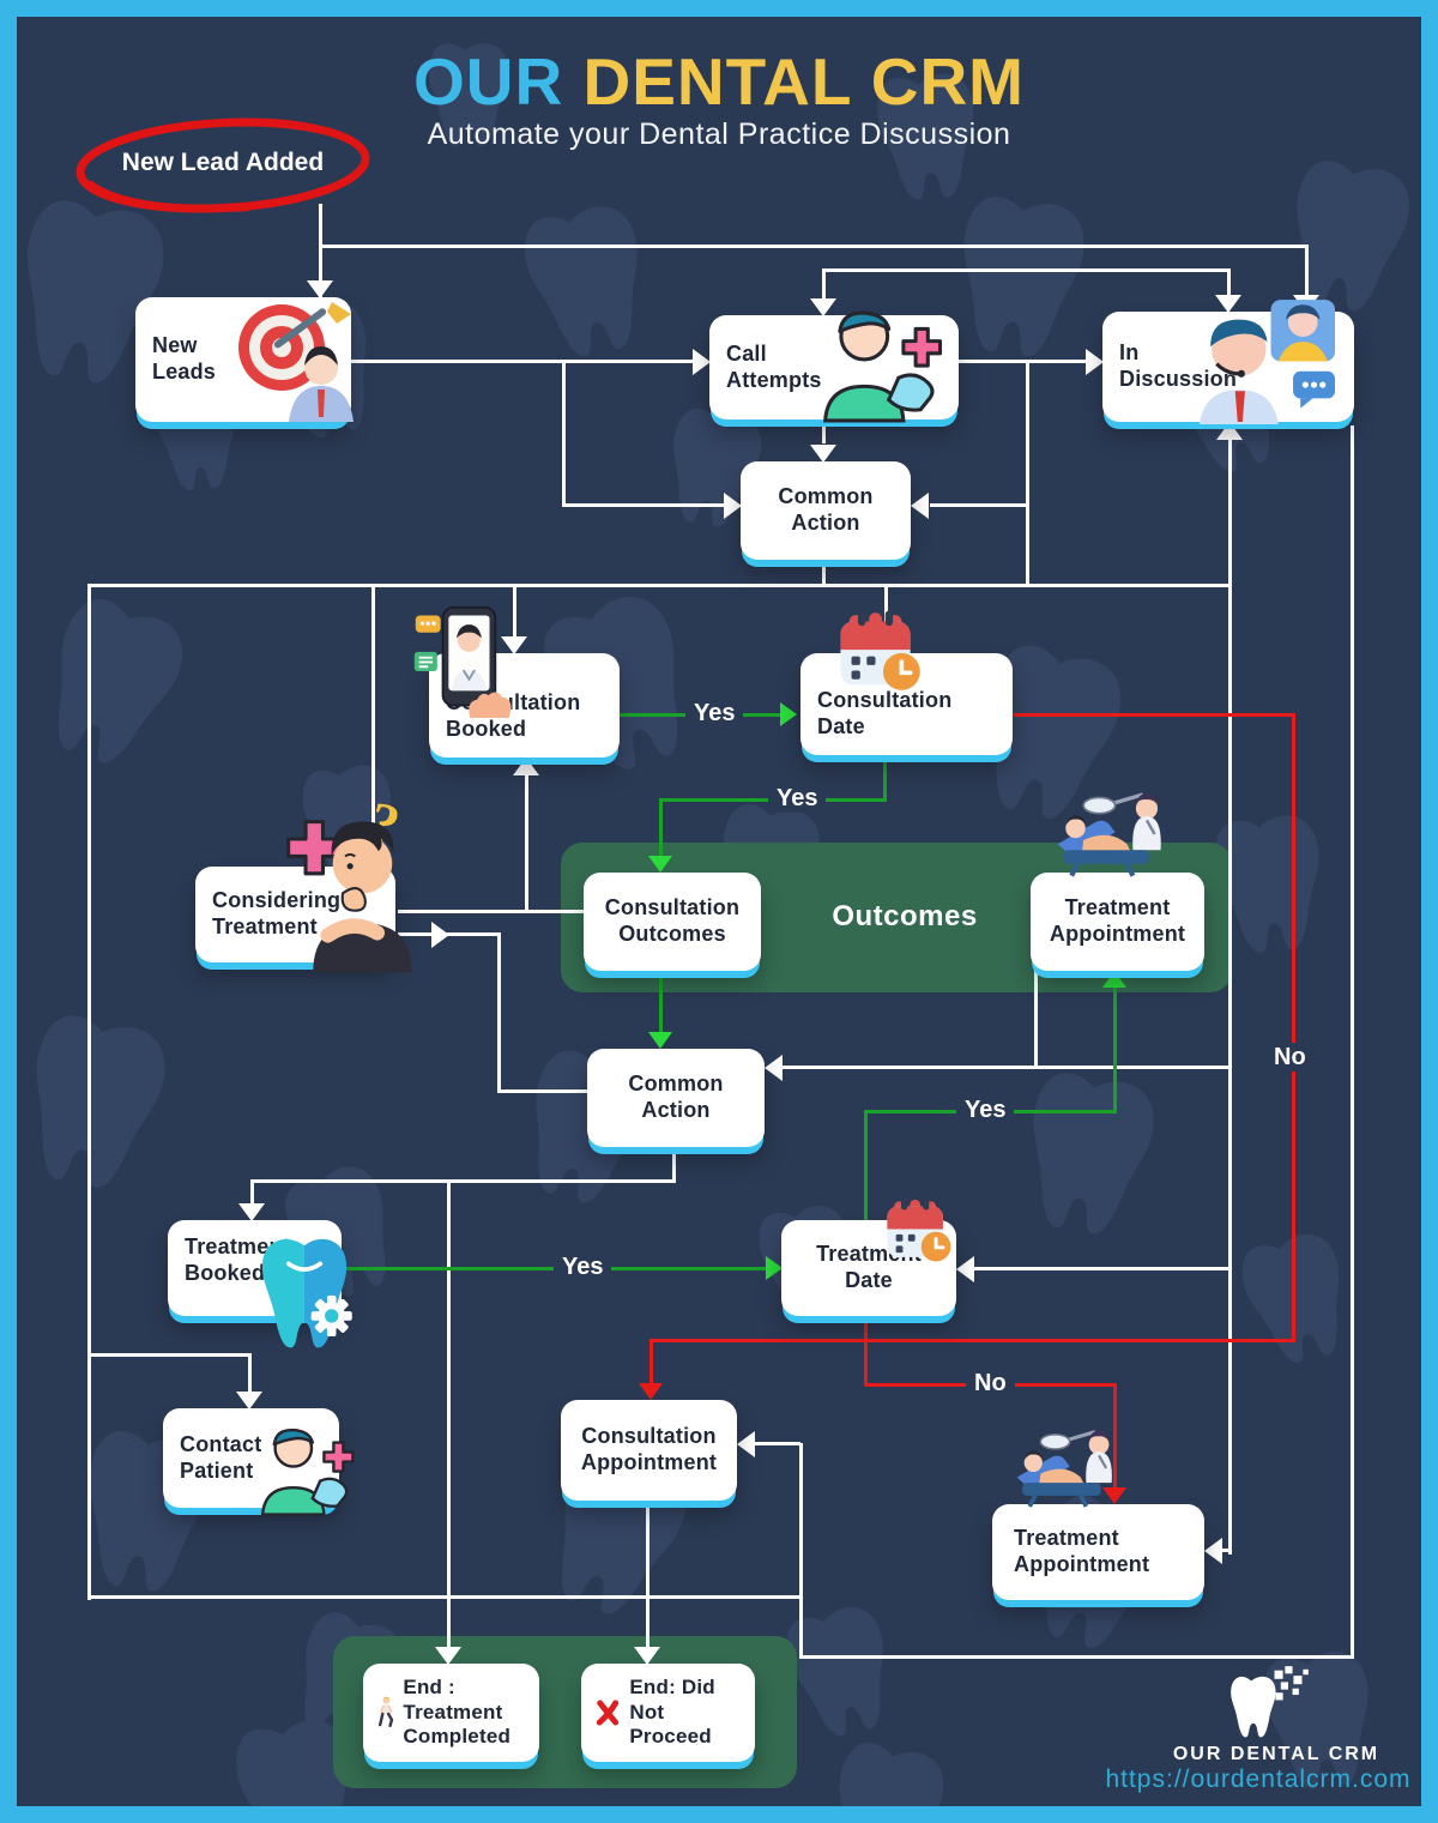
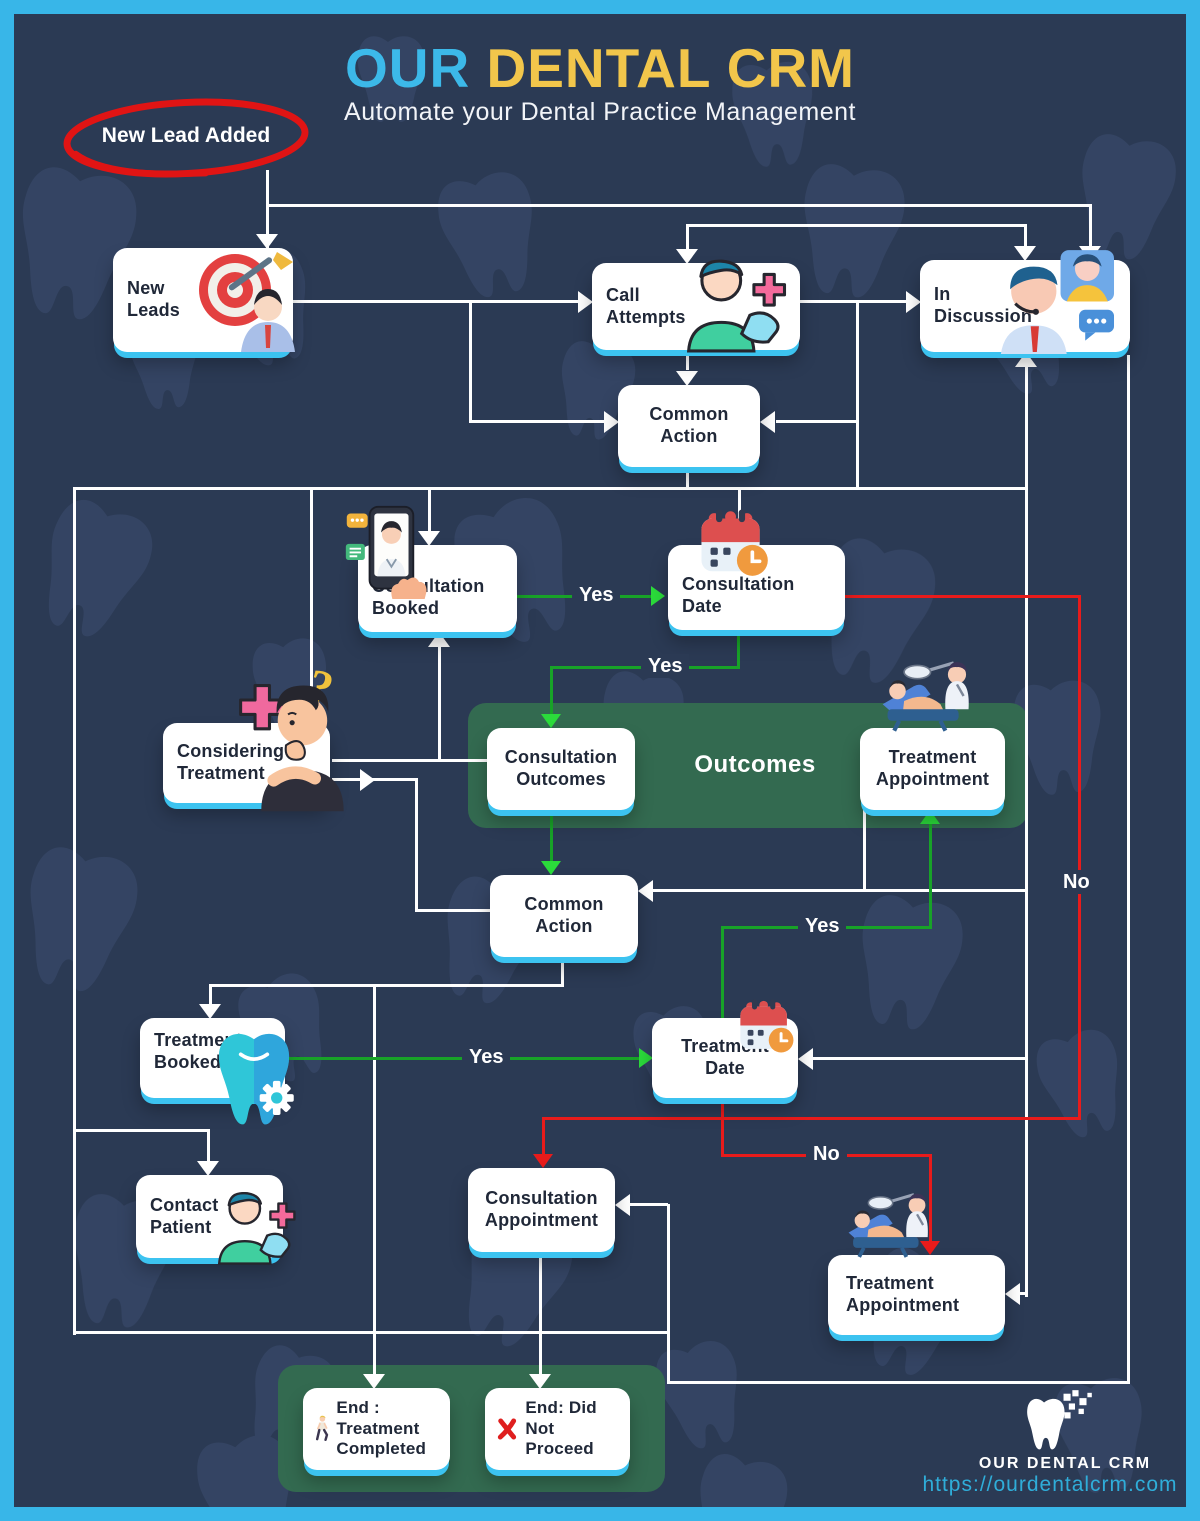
  OUR DENTAL CRM
- Automate your Dental Practice Discussion
+ Automate your Dental Practice Management
  New Lead Added
  Outcomes
  Yes
  Yes
  Yes
  Yes
  No
  No
  New Leads
  Call Attempts
  In Discussion
  Common Action
  ltation Booked
  Consultation Date
  Considering Treatment
  Consultation Outcomes
  Treatment Appointment
  Common Action
  Treatme Booked
  Treatm Date
  Contact Patient
  Consultation Appointment
  Treatment Appointment
  End : Treatment Completed
  End: Did Not Proceed
  OUR DENTAL CRM
  https://ourdentalcrm.com
